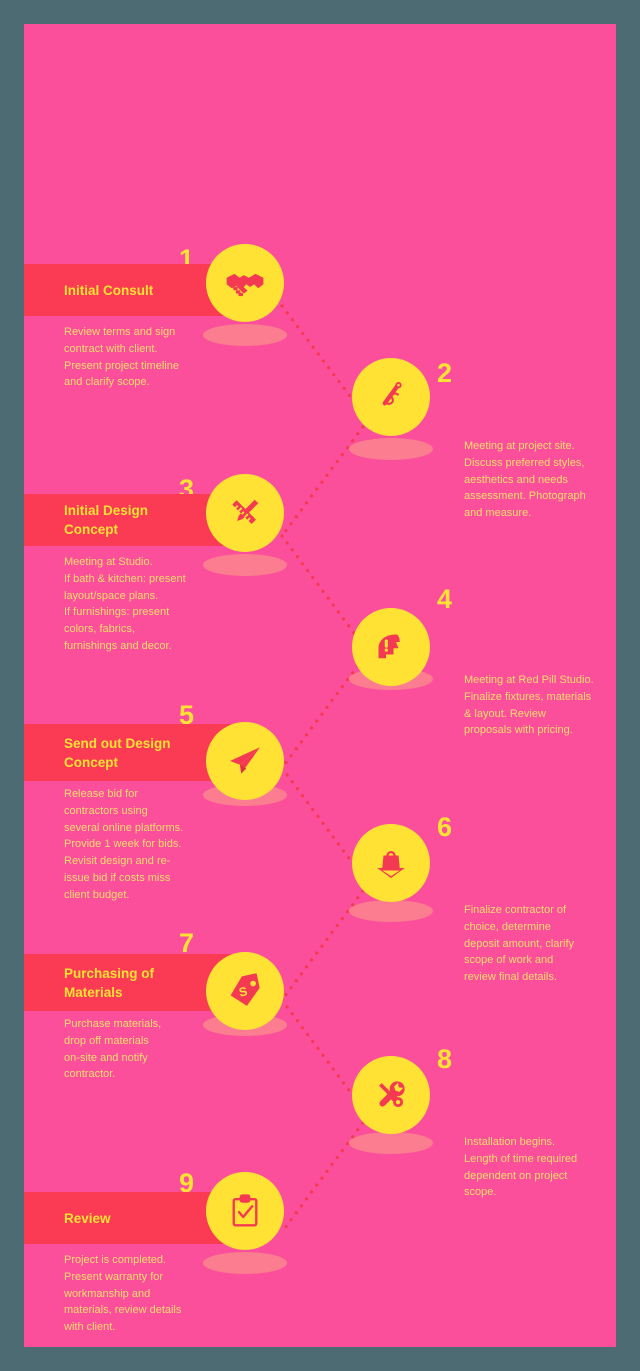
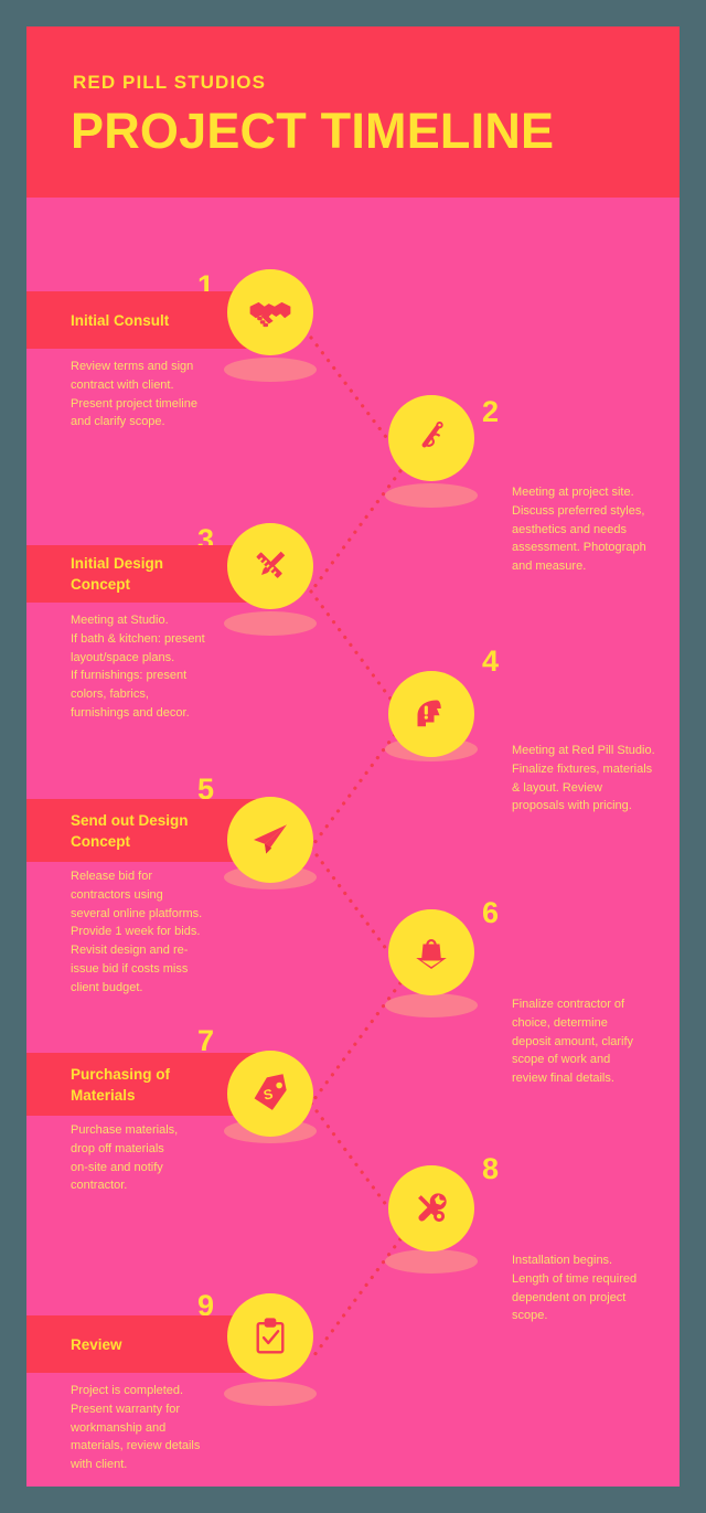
+ RED PILL STUDIOS
+ PROJECT TIMELINE
  1
  Initial Consult
  Review terms and sign
  contract with client.
  Present project timeline
  and clarify scope.
  2
  Meeting at project site.
  Discuss preferred styles,
  aesthetics and needs
  assessment. Photograph
  and measure.
  3
  Initial Design
  Concept
  Meeting at Studio.
  If bath & kitchen: present
  layout/space plans.
  If furnishings: present
  colors, fabrics,
  furnishings and decor.
  4
  Meeting at Red Pill Studio.
  Finalize fixtures, materials
  & layout. Review
  proposals with pricing.
  5
  Send out Design
  Concept
  Release bid for
  contractors using
  several online platforms.
  Provide 1 week for bids.
  Revisit design and re-
  issue bid if costs miss
  client budget.
  6
  Finalize contractor of
  choice, determine
  deposit amount, clarify
  scope of work and
  review final details.
  7
  Purchasing of
  Materials
  Purchase materials,
  drop off materials
  on-site and notify
  contractor.
  8
  Installation begins.
  Length of time required
  dependent on project
  scope.
  9
  Review
  Project is completed.
  Present warranty for
  workmanship and
  materials, review details
  with client.
